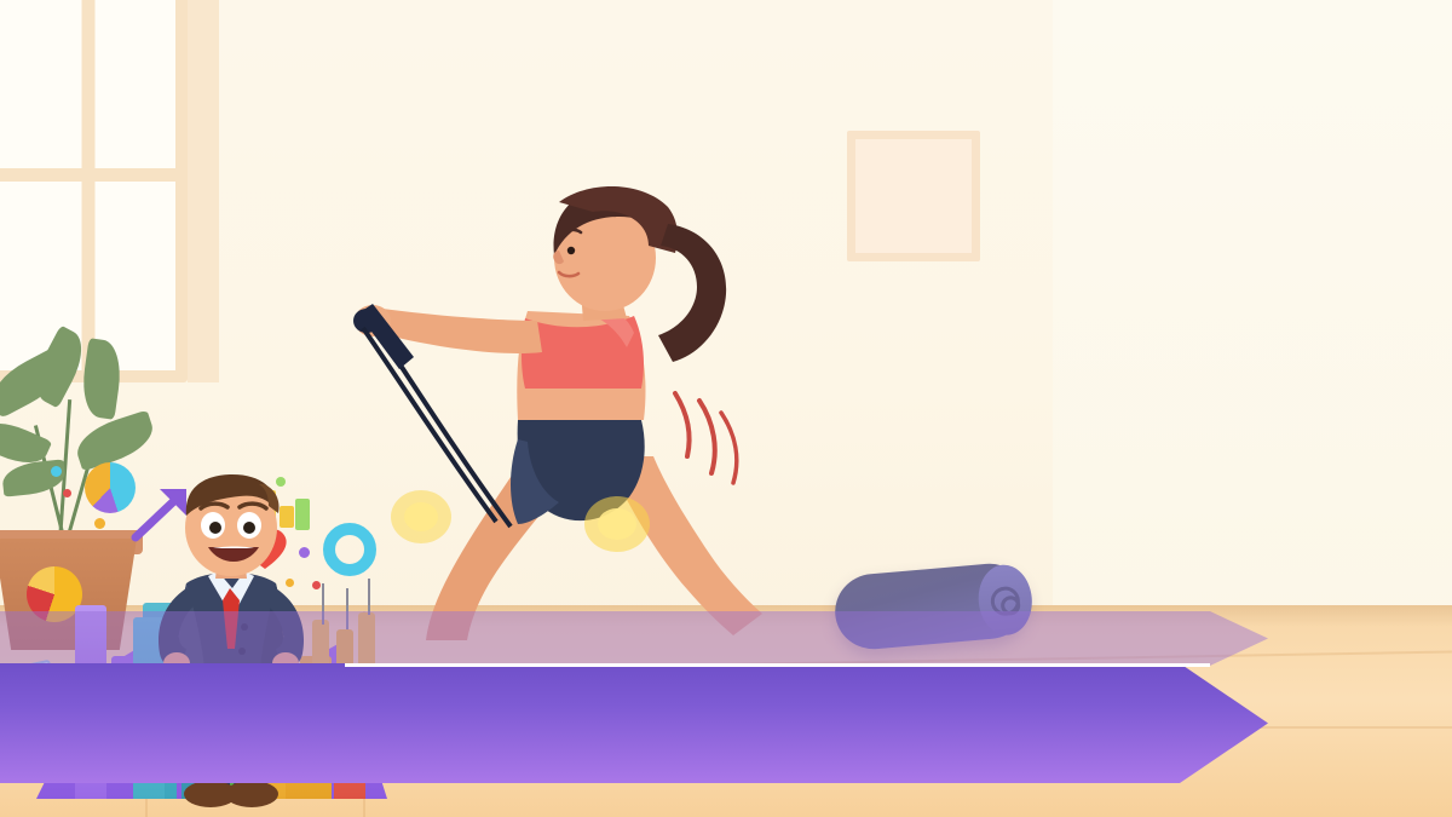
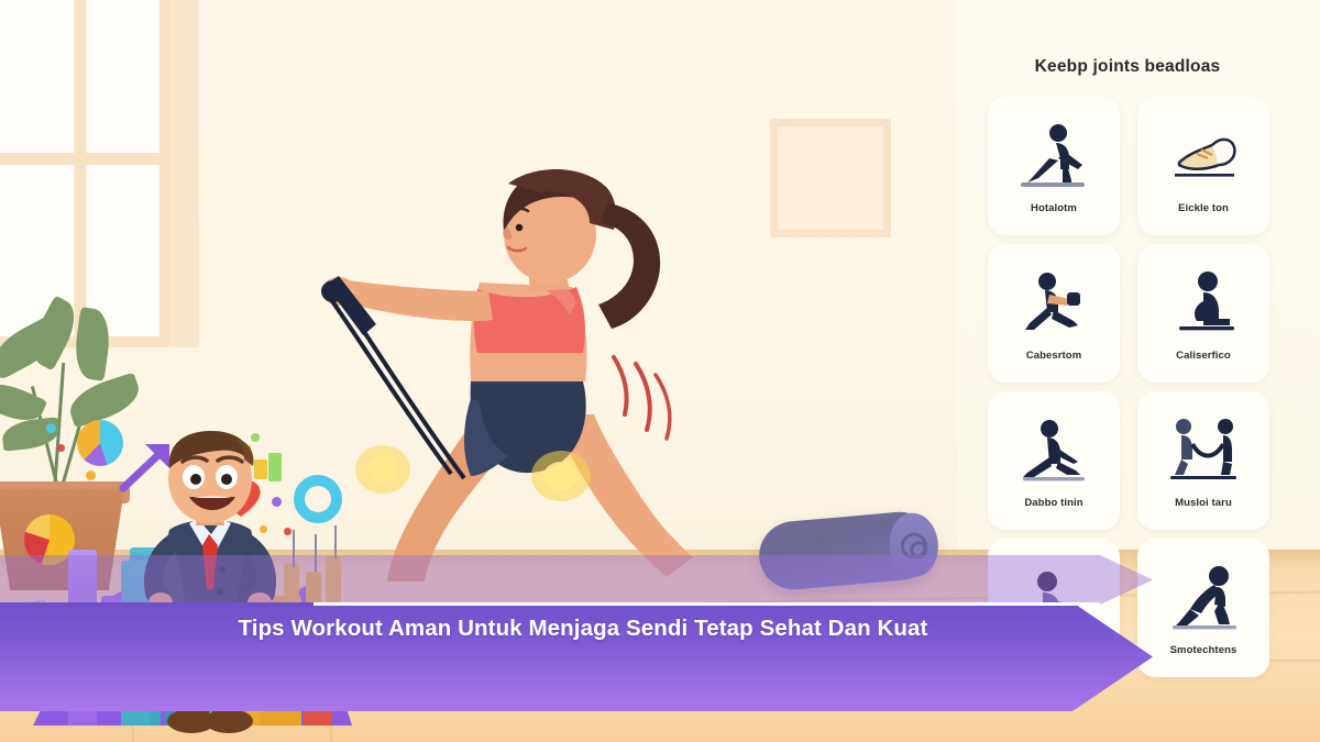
+ Keebp joints beadloas
+ Hotalotm
+ Eickle ton
+ Cabesrtom
+ Caliserfico
+ Dabbo tinin
+ Musloi taru
+ Smotechtens
+ Tips Workout Aman Untuk Menjaga Sendi Tetap Sehat Dan Kuat
